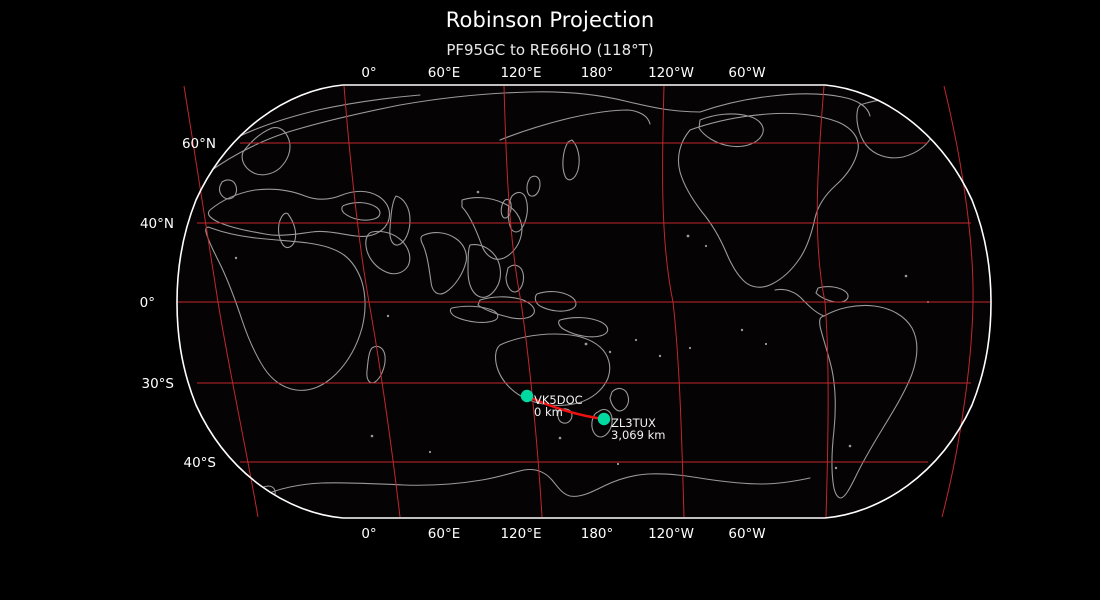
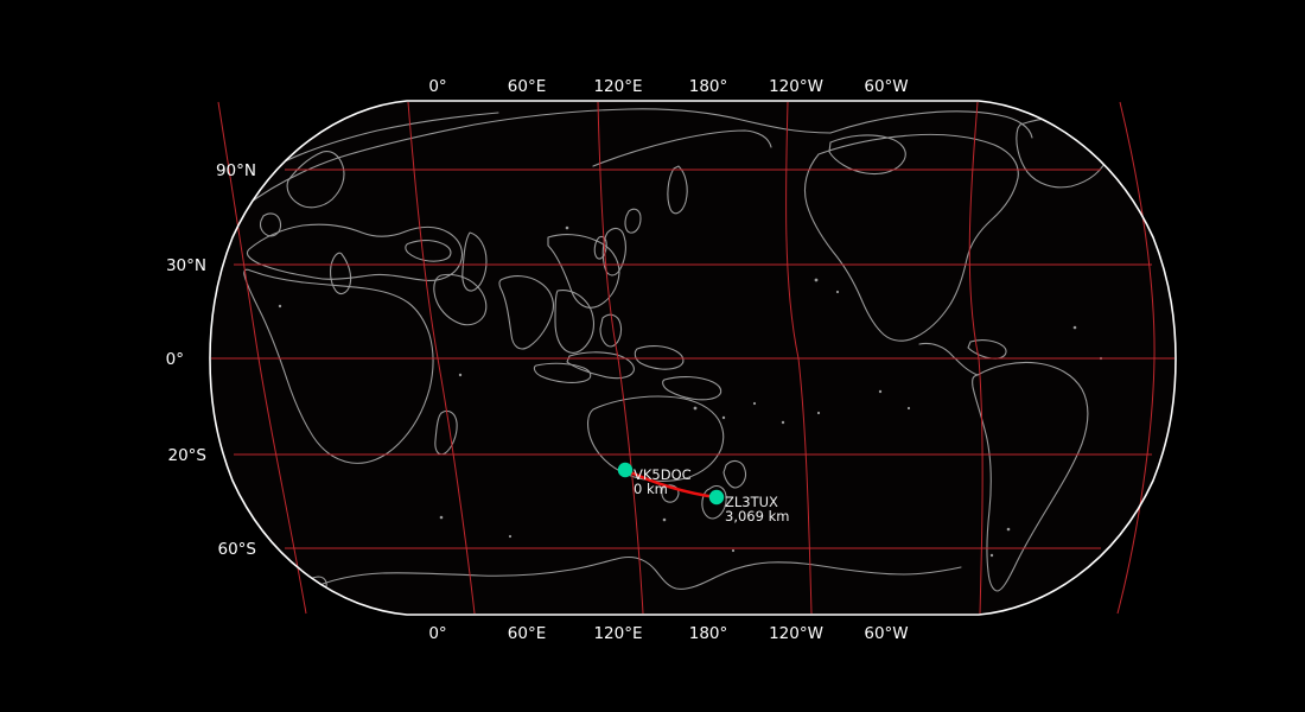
- Robinson Projection
- PF95GC to RE66HO (118°T)
  VK5DOC
  0 km
  ZL3TUX
  3,069 km
  0°
  60°E
  120°E
  180°
  120°W
  60°W
  0°
  60°E
  120°E
  180°
  120°W
  60°W
- 60°N
+ 90°N
- 40°N
+ 30°N
  0°
- 30°S
+ 20°S
- 40°S
+ 60°S
